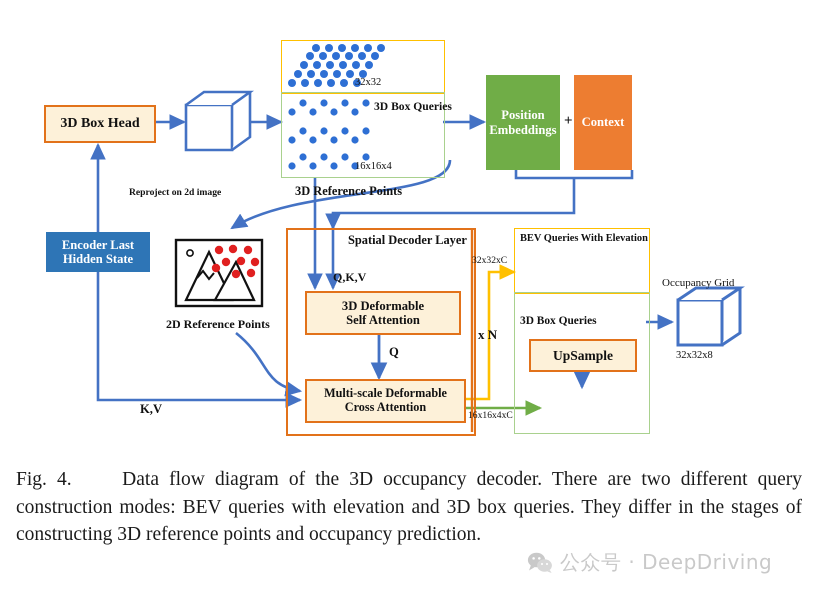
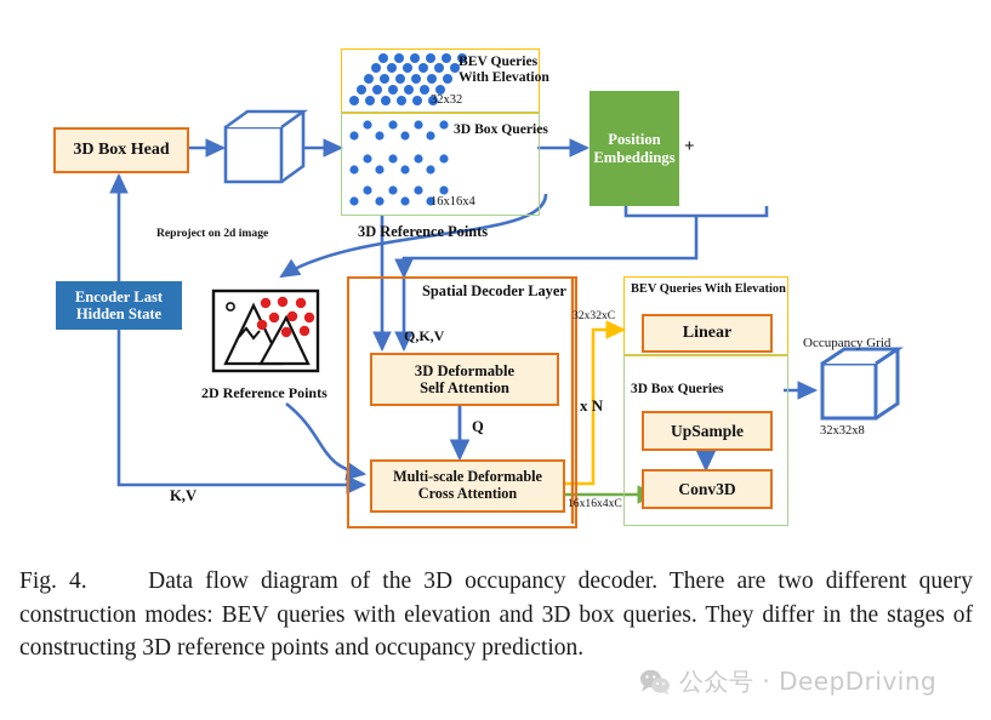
  3D Box Head
  Encoder Last
  Hidden State
  Position
  Embeddings
  +
- Context
  3D Deformable
  Self Attention
  Multi-scale Deformable
  Cross Attention
+ Linear
  UpSample
+ Conv3D
+ BEV Queries
+ With Elevation
  32x32
  3D Box Queries
  16x16x4
  3D Reference Points
  Reproject on 2d image
  2D Reference Points
  Spatial Decoder Layer
  Q,K,V
  Q
  K,V
  x N
  32x32xC
  16x16x4xC
  BEV Queries With Elevation
  3D Box Queries
  Occupancy Grid
  32x32x8
  Fig. 4. Data flow diagram of the 3D occupancy decoder. There are two different query construction modes: BEV queries with elevation and 3D box queries. They differ in the stages of constructing 3D reference points and occupancy prediction.
  公众号 · DeepDriving
